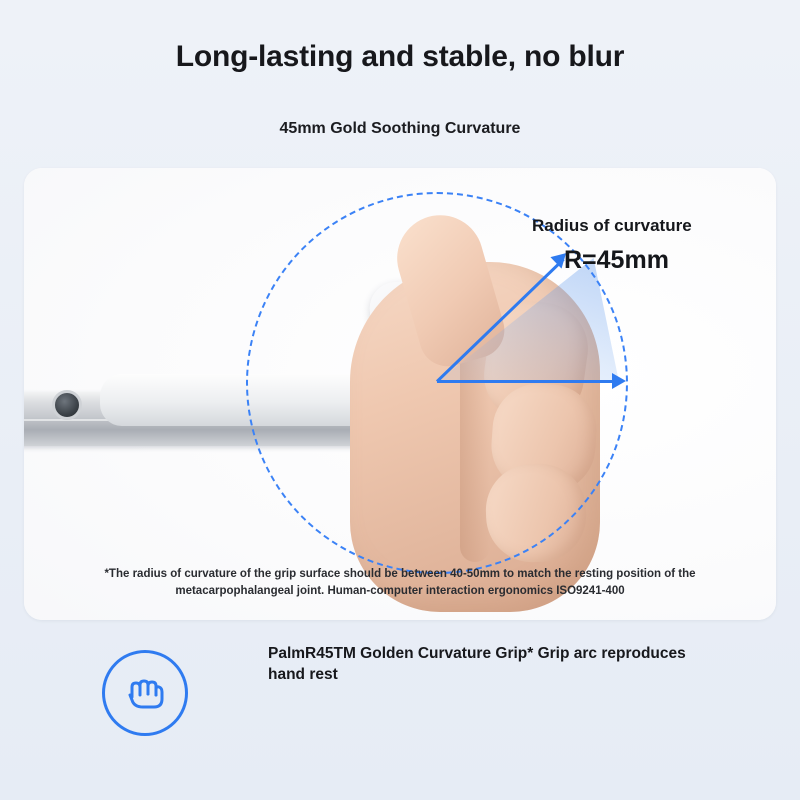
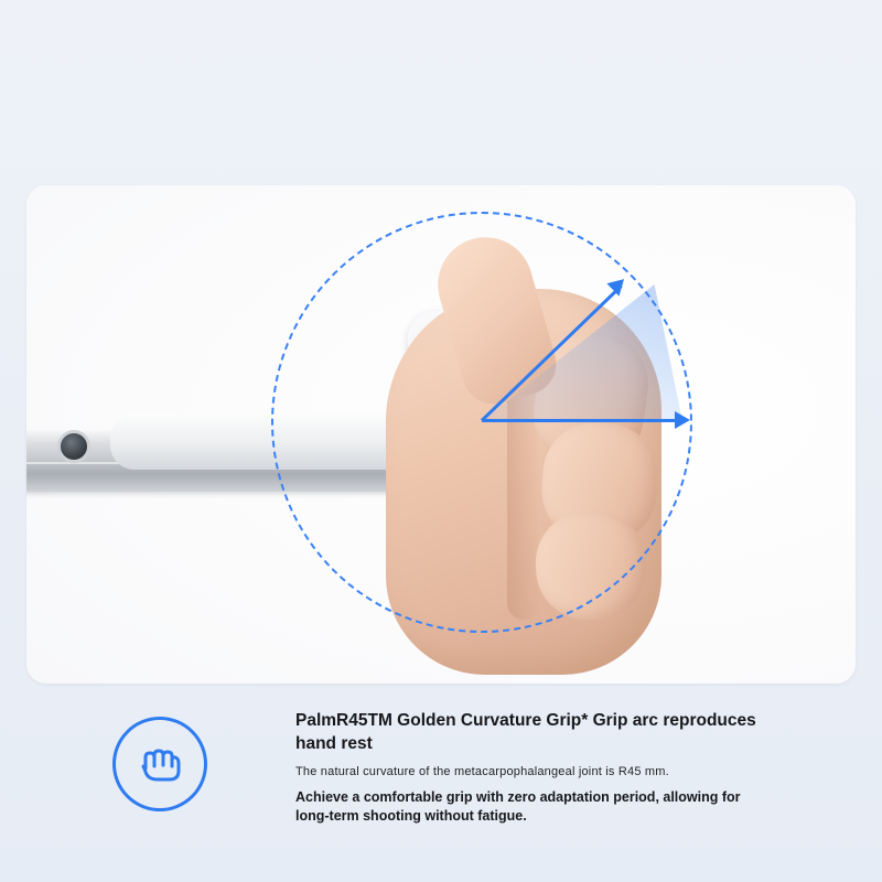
- Long-lasting and stable, no blur
- 45mm Gold Soothing Curvature
- Radius of curvature
- R=45mm
- *The radius of curvature of the grip surface should be between 40-50mm to match the resting position of the metacarpophalangeal joint. Human-computer interaction ergonomics ISO9241-400
  PalmR45TM Golden Curvature Grip* Grip arc reproduces hand rest
+ The natural curvature of the metacarpophalangeal joint is R45 mm.
+ Achieve a comfortable grip with zero adaptation period, allowing for long-term shooting without fatigue.
